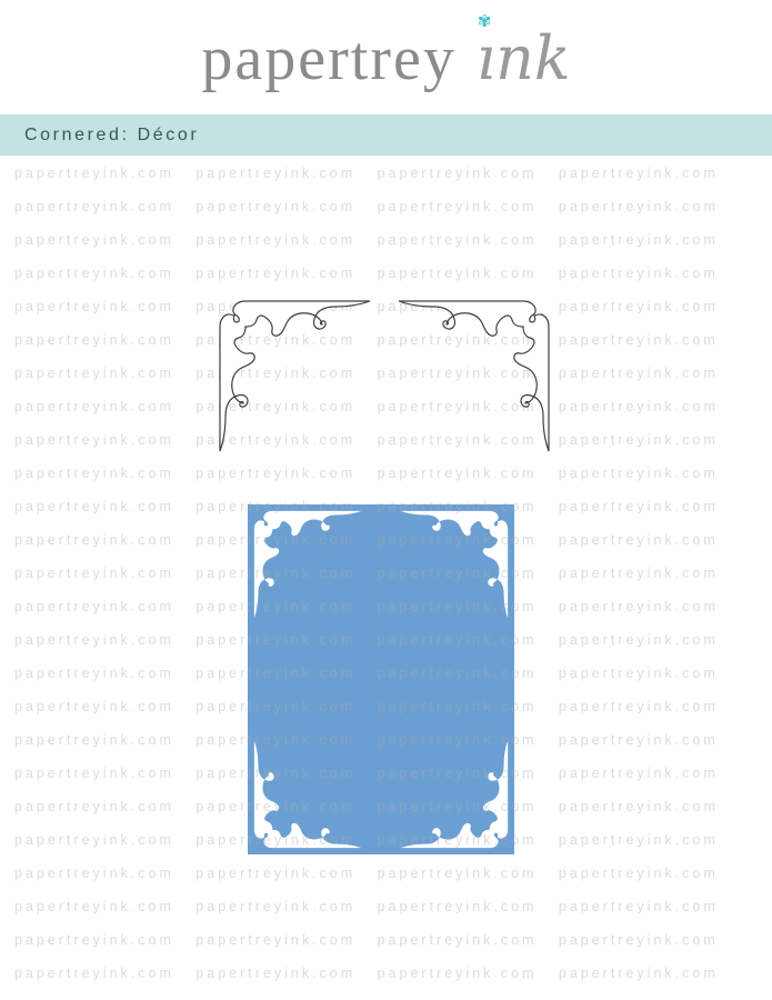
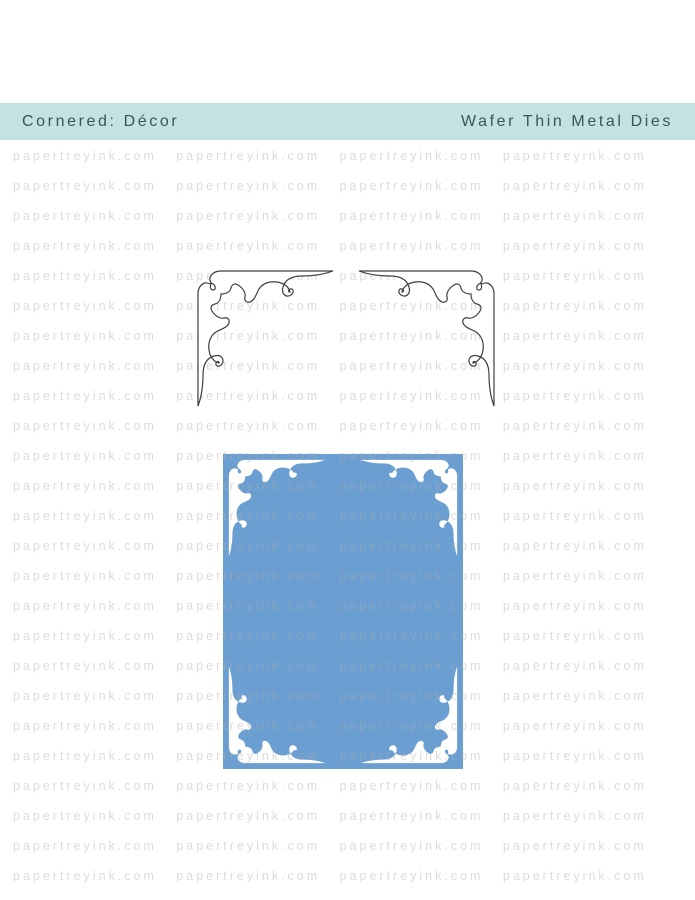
- papertrey ınk
- ✾
  Cornered: Décor
+ Wafer Thin Metal Dies
  papertreyink.com papertreyink.com papertreyink.com papertreyink.com
  papertreyink.com papertreyink.com papertreyink.com papertreyink.com
  papertreyink.com papertreyink.com papertreyink.com papertreyink.com
  papertreyink.com papertreyink.com papertreyink.com papertreyink.com
  papertreyink.com partreyink.com papertreyink.com papertreyink.com
  papertreyink.com partreyink.com papertreyink.com papertreyink.com
  papertreyink.com paetreyink.com papertreyink.com papertreyink.com
  papertreyink.com paertreyink.com papertreyink.com papertreyink.com
  papertreyink.com papertreyink.com papertreyink.com papertreyink.com
  papertreyink.com papertreyink.com papertreyink.com papertreyink.com
  papertreyink.com papertreyink.com papertreyink.com papertreyink.com
  papertreyink.com papertreyink.com papertreyink.com papertreyink.com
  papertreyink.com papertreyink.com papertreyink.com papertreyink.com
  papertreyink.com papertreyink.com papertreyink.com papertreyink.com
  papertreyink.com papertreyink.com papertreyink.com papertreyink.com
  papertreyink.com papertreyink.com papertreyink.com papertreyink.com
  papertreyink.com papertreyink.com papertreyink.com papertreyink.com
  papertreyink.com papertreyink.com papertreyink.com papertreyink.com
  papertreyink.com papertreyink.com papertreyink.com papertreyink.com
  papertreyink.com papertreyink.com papertreyink.com papertreyink.com
  papertreyink.com papertreyink.com papertreyink.com papertreyink.com
  papertreyink.com papertreyink.com papertreyink.com papertreyink.com
  papertreyink.com papertreyink.com papertreyink.com papertreyink.com
  papertreyink.com papertreyink.com papertreyink.com papertreyink.com
